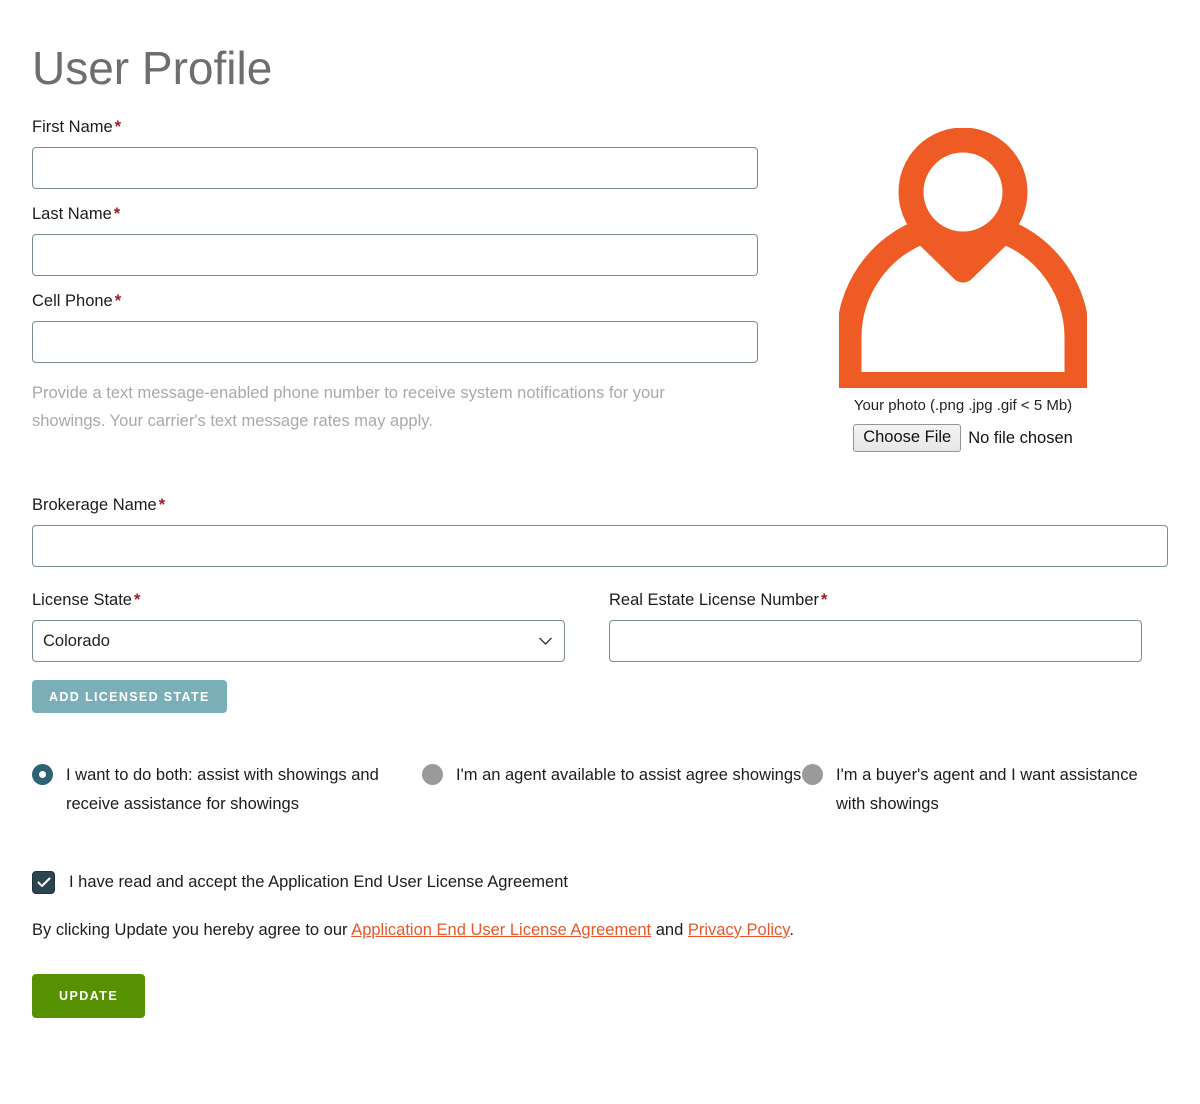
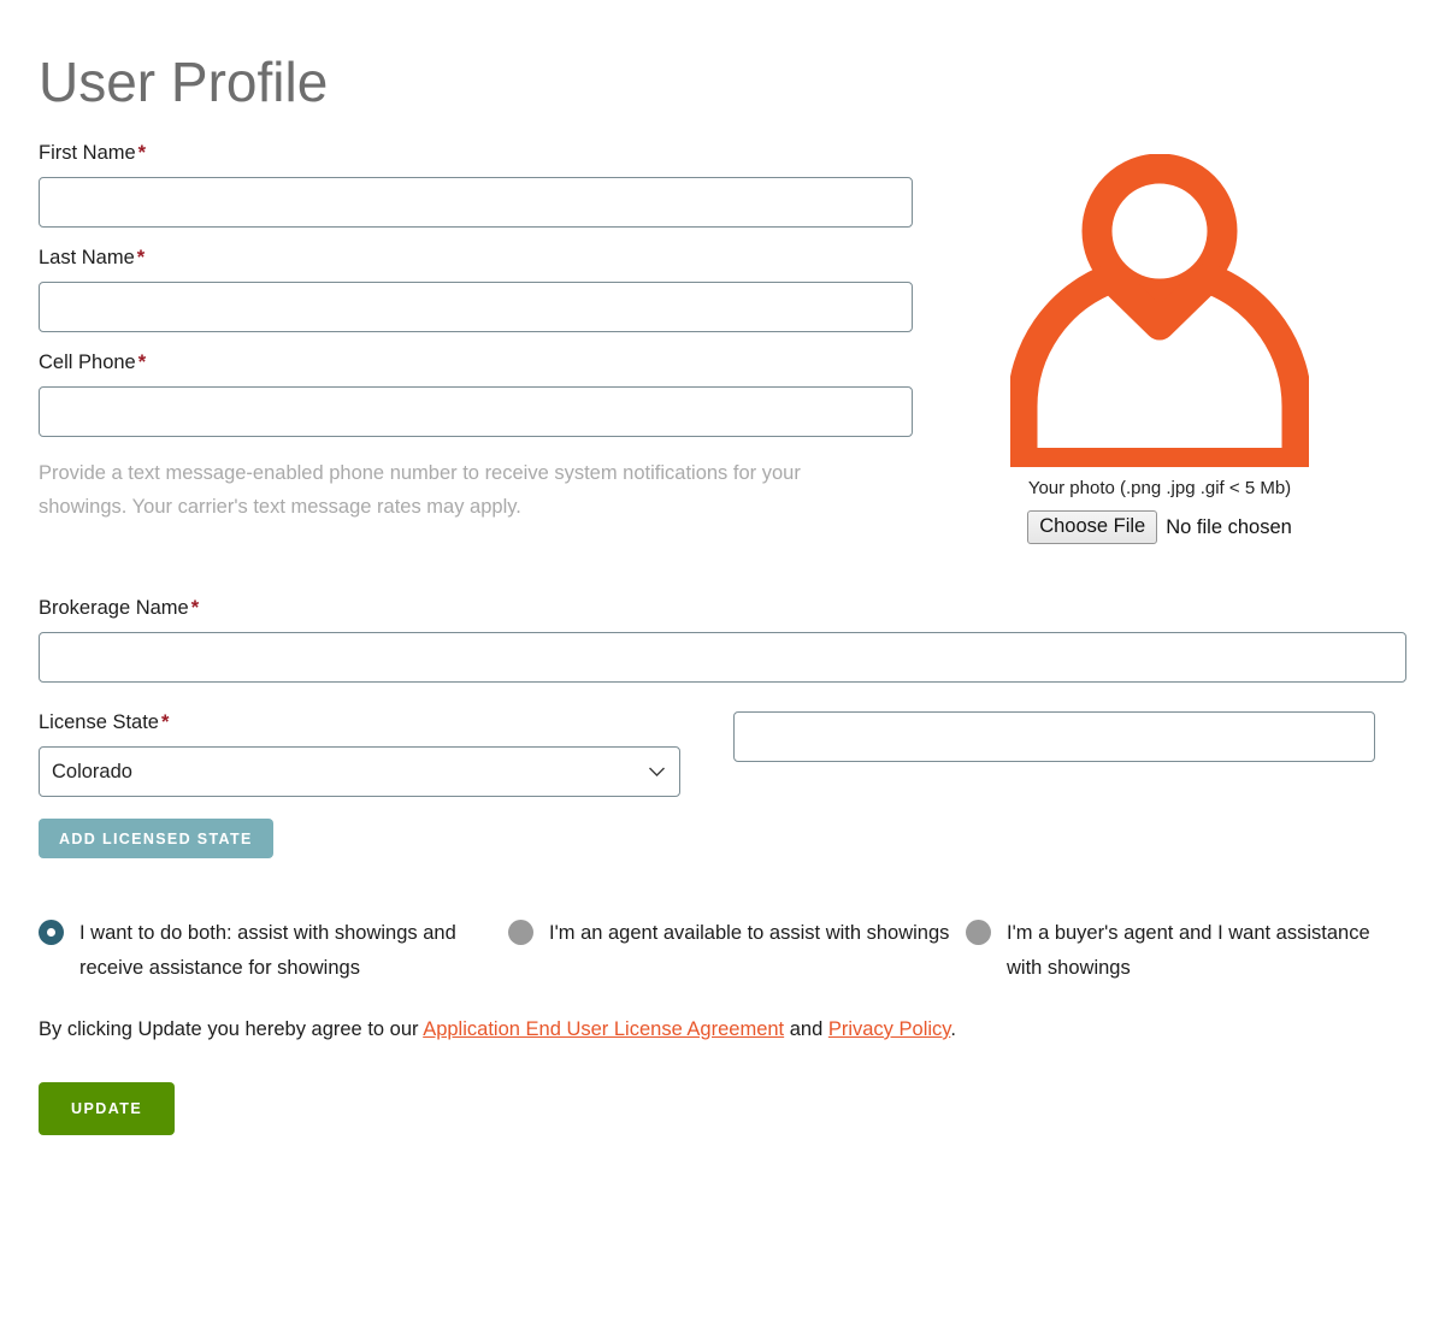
  User Profile
  First Name*
  Last Name*
  Cell Phone*
  Provide a text message-enabled phone number to receive system notifications for your showings. Your carrier's text message rates may apply.
  Your photo (.png .jpg .gif < 5 Mb)
  Choose File
  No file chosen
  Brokerage Name*
  License State*
  Colorado
- Real Estate License Number*
  ADD LICENSED STATE
  I want to do both: assist with showings and receive assistance for showings
- I'm an agent available to assist agree showings
+ I'm an agent available to assist with showings
  I'm a buyer's agent and I want assistance with showings
- I have read and accept the Application End User License Agreement
  By clicking Update you hereby agree to our Application End User License Agreement and Privacy Policy.
  UPDATE
